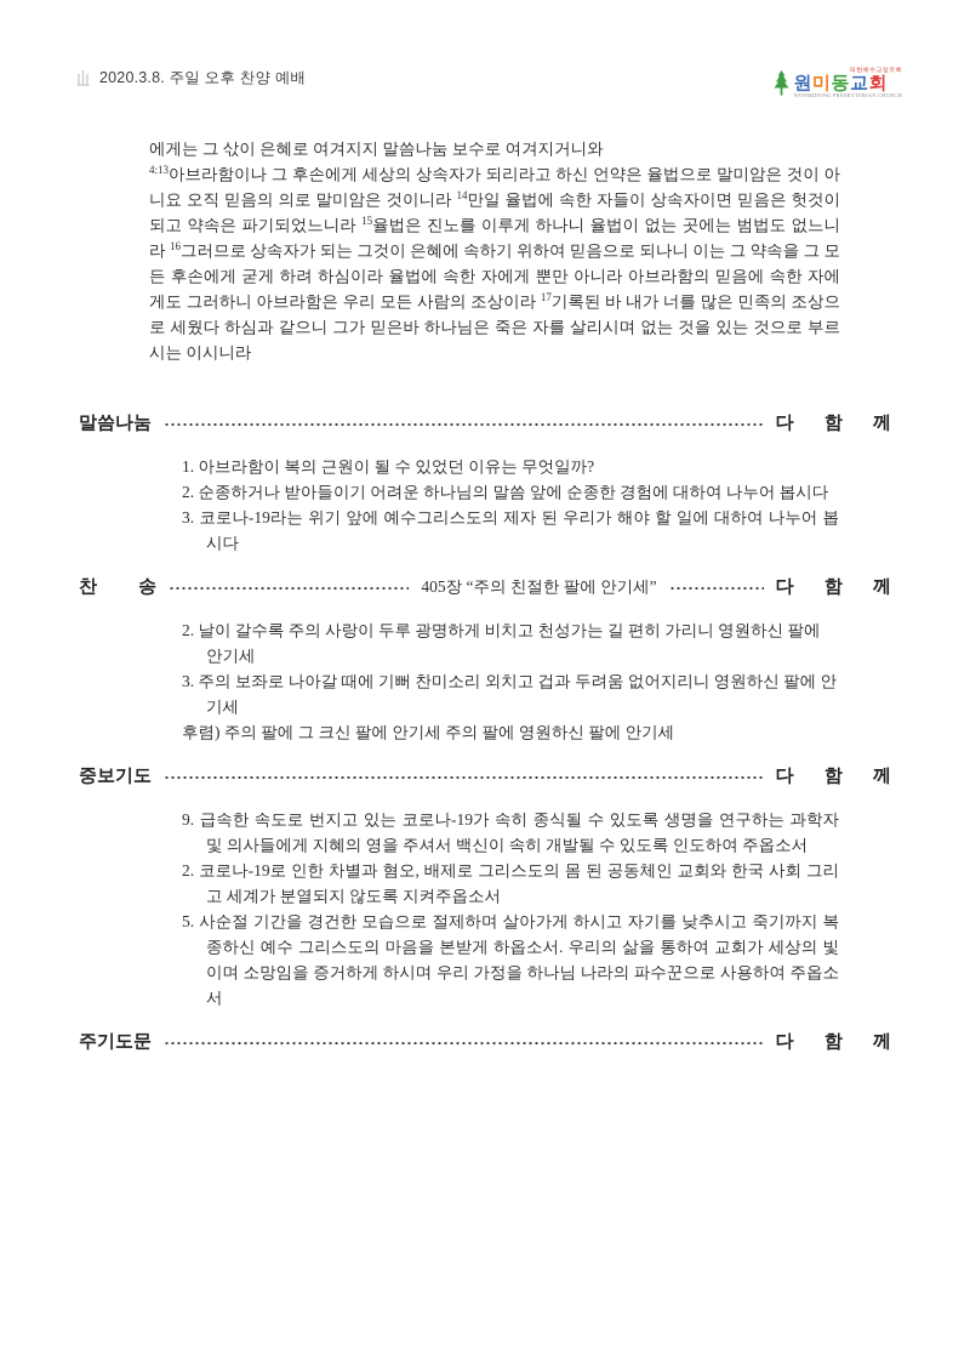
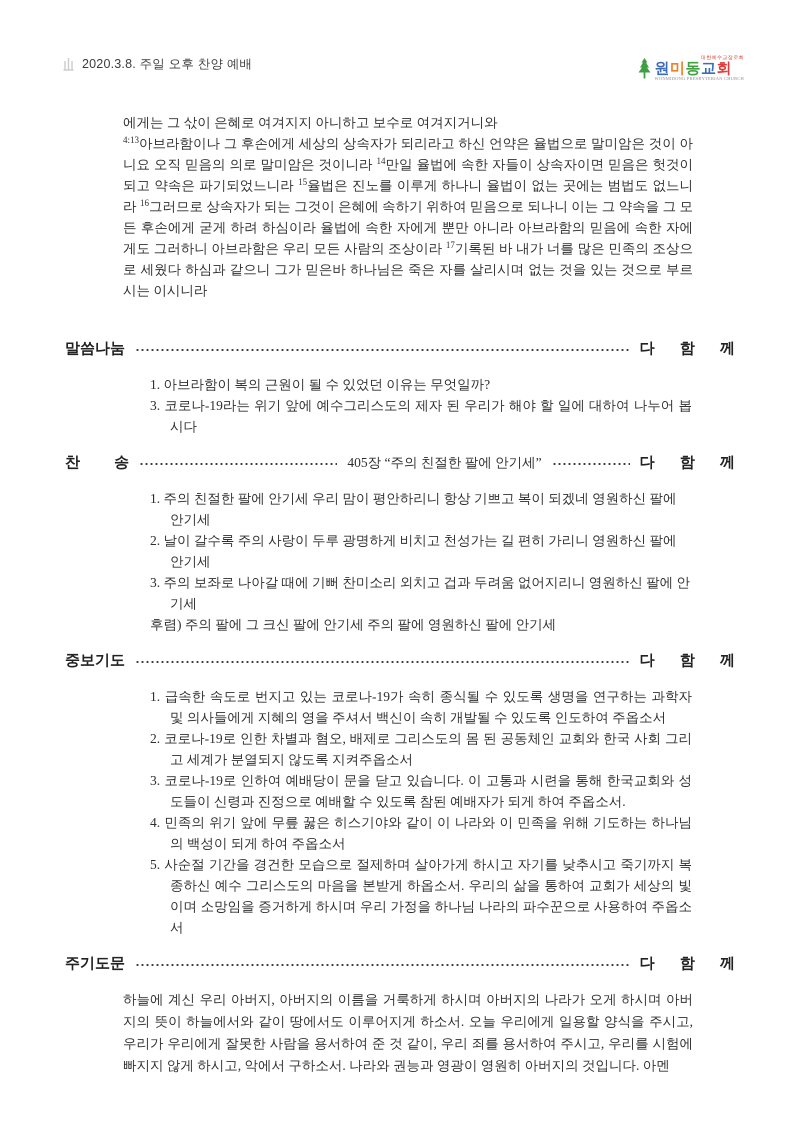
  2020.3.8. 주일 오후 찬양 예배
  원미동교회
- 에게는 그 삯이 은혜로 여겨지지 말씀나눔 보수로 여겨지거니와
+ 에게는 그 삯이 은혜로 여겨지지 아니하고 보수로 여겨지거니와
  4:13아브라함이나 그 후손에게 세상의 상속자가 되리라고 하신 언약은 율법으로 말미암은 것이 아니요 오직 믿음의 의로 말미암은 것이니라 14만일 율법에 속한 자들이 상속자이면 믿음은 헛것이 되고 약속은 파기되었느니라 15율법은 진노를 이루게 하나니 율법이 없는 곳에는 범법도 없느니라 16그러므로 상속자가 되는 그것이 은혜에 속하기 위하여 믿음으로 되나니 이는 그 약속을 그 모든 후손에게 굳게 하려 하심이라 율법에 속한 자에게 뿐만 아니라 아브라함의 믿음에 속한 자에게도 그러하니 아브라함은 우리 모든 사람의 조상이라 17기록된 바 내가 너를 많은 민족의 조상으로 세웠다 하심과 같으니 그가 믿은바 하나님은 죽은 자를 살리시며 없는 것을 있는 것으로 부르시는 이시니라
  말씀나눔
  다 함 께
  1. 아브라함이 복의 근원이 될 수 있었던 이유는 무엇일까?
- 2. 순종하거나 받아들이기 어려운 하나님의 말씀 앞에 순종한 경험에 대하여 나누어 봅시다
  3. 코로나-19라는 위기 앞에 예수그리스도의 제자 된 우리가 해야 할 일에 대하여 나누어 봅시다
  찬 송
  405장 “주의 친절한 팔에 안기세”
  다 함 께
+ 1. 주의 친절한 팔에 안기세 우리 맘이 평안하리니 항상 기쁘고 복이 되겠네 영원하신 팔에 안기세
  2. 날이 갈수록 주의 사랑이 두루 광명하게 비치고 천성가는 길 편히 가리니 영원하신 팔에 안기세
  3. 주의 보좌로 나아갈 때에 기뻐 찬미소리 외치고 겁과 두려움 없어지리니 영원하신 팔에 안기세
  후렴) 주의 팔에 그 크신 팔에 안기세 주의 팔에 영원하신 팔에 안기세
  중보기도
  다 함 께
- 9. 급속한 속도로 번지고 있는 코로나-19가 속히 종식될 수 있도록 생명을 연구하는 과학자 및 의사들에게 지혜의 영을 주셔서 백신이 속히 개발될 수 있도록 인도하여 주옵소서
+ 1. 급속한 속도로 번지고 있는 코로나-19가 속히 종식될 수 있도록 생명을 연구하는 과학자 및 의사들에게 지혜의 영을 주셔서 백신이 속히 개발될 수 있도록 인도하여 주옵소서
  2. 코로나-19로 인한 차별과 혐오, 배제로 그리스도의 몸 된 공동체인 교회와 한국 사회 그리고 세계가 분열되지 않도록 지켜주옵소서
+ 3. 코로나-19로 인하여 예배당이 문을 닫고 있습니다. 이 고통과 시련을 통해 한국교회와 성도들이 신령과 진정으로 예배할 수 있도록 참된 예배자가 되게 하여 주옵소서.
+ 4. 민족의 위기 앞에 무릎 꿇은 히스기야와 같이 이 나라와 이 민족을 위해 기도하는 하나님의 백성이 되게 하여 주옵소서
  5. 사순절 기간을 경건한 모습으로 절제하며 살아가게 하시고 자기를 낮추시고 죽기까지 복종하신 예수 그리스도의 마음을 본받게 하옵소서. 우리의 삶을 통하여 교회가 세상의 빛이며 소망임을 증거하게 하시며 우리 가정을 하나님 나라의 파수꾼으로 사용하여 주옵소서
  주기도문
  다 함 께
+ 하늘에 계신 우리 아버지, 아버지의 이름을 거룩하게 하시며 아버지의 나라가 오게 하시며 아버지의 뜻이 하늘에서와 같이 땅에서도 이루어지게 하소서. 오늘 우리에게 일용할 양식을 주시고, 우리가 우리에게 잘못한 사람을 용서하여 준 것 같이, 우리 죄를 용서하여 주시고, 우리를 시험에 빠지지 않게 하시고, 악에서 구하소서. 나라와 권능과 영광이 영원히 아버지의 것입니다. 아멘
